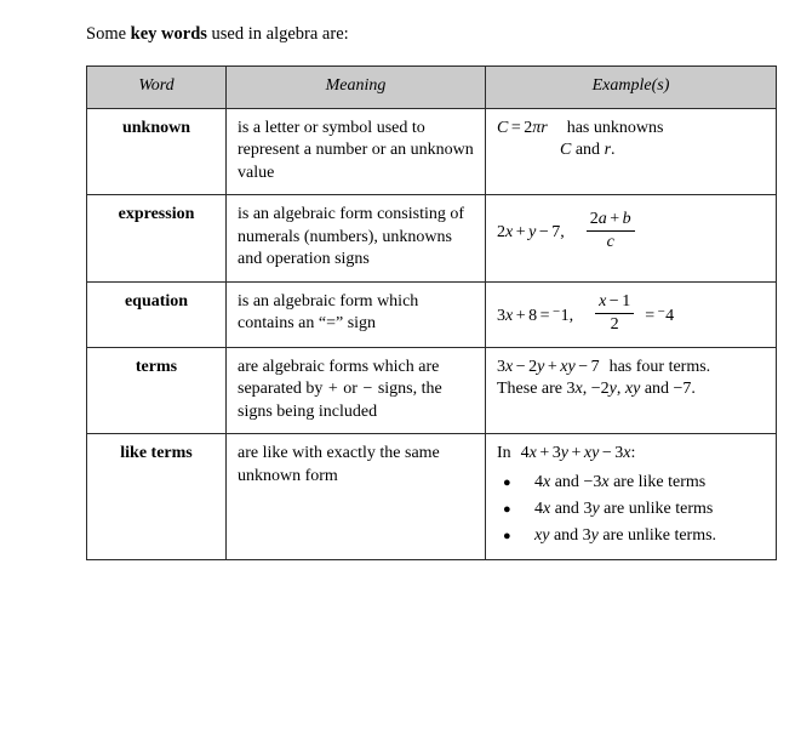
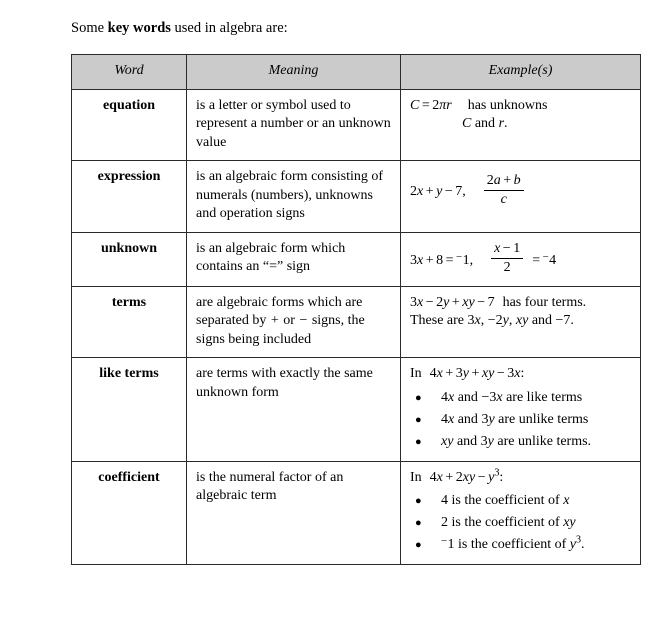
  Some key words used in algebra are:
  Word	Meaning	Example(s)
- unknown	is a letter or symbol used to represent a number or an unknown value	C = 2πr has unknowns C and r.
+ equation	is a letter or symbol used to represent a number or an unknown value	C = 2πr has unknowns C and r.
  expression	is an algebraic form consisting of numerals (numbers), unknowns and operation signs	2x + y − 7, 2a + b c
- equation	is an algebraic form which contains an “=” sign	3x + 8 = −1, x − 1 2 = −4
+ unknown	is an algebraic form which contains an “=” sign	3x + 8 = −1, x − 1 2 = −4
  terms	are algebraic forms which are separated by + or − signs, the signs being included	3x − 2y + xy − 7 has four terms. These are 3x, −2y, xy and −7.
- like terms	are like with exactly the same unknown form	In 4x + 3y + xy − 3x: ● 4x and −3x are like terms ● 4x and 3y are unlike terms ● xy and 3y are unlike terms.
+ like terms	are terms with exactly the same unknown form	In 4x + 3y + xy − 3x: ● 4x and −3x are like terms ● 4x and 3y are unlike terms ● xy and 3y are unlike terms.
+ coefficient	is the numeral factor of an algebraic term	In 4x + 2xy − y3: ● 4 is the coefficient of x ● 2 is the coefficient of xy ● −1 is the coefficient of y3.
